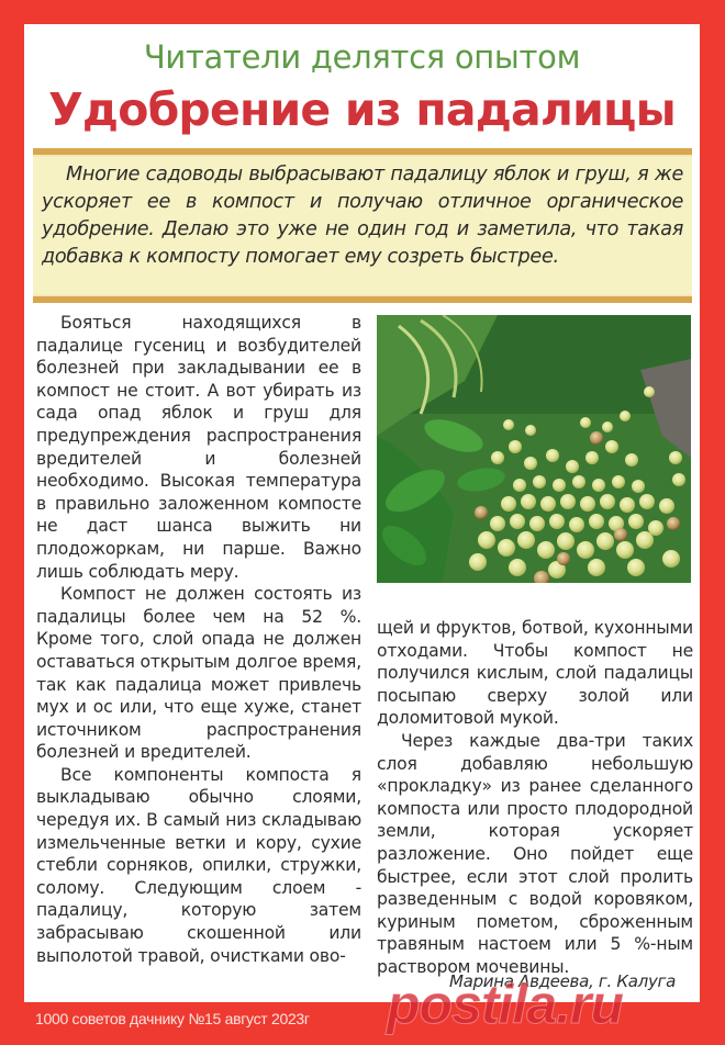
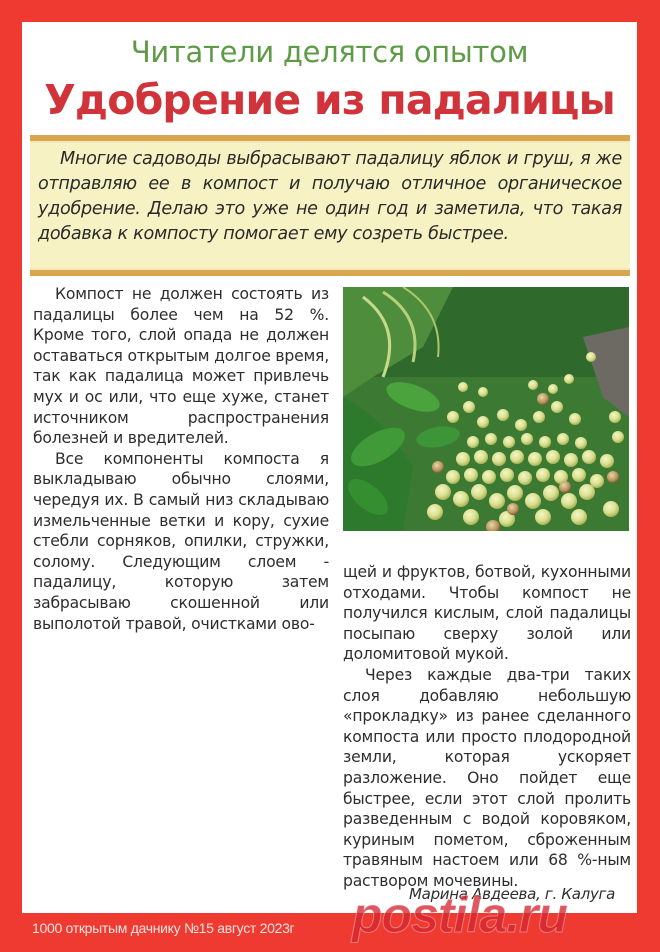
  Читатели делятся опытом
  Удобрение из падалицы
- Многие садоводы выбрасывают падалицу яблок и груш, я же ускоряет ее в компост и получаю отличное органическое удобрение. Делаю это уже не один год и заметила, что такая добавка к компосту помогает ему созреть быстрее.
+ Многие садоводы выбрасывают падалицу яблок и груш, я же отправляю ее в компост и получаю отличное органическое удобрение. Делаю это уже не один год и заметила, что такая добавка к компосту помогает ему созреть быстрее.
- Бояться находящихся в падалице гусениц и возбудителей болезней при закладывании ее в компост не стоит. А вот убирать из сада опад яблок и груш для предупреждения распространения вредителей и болезней необходимо. Высокая температура в правильно заложенном компосте не даст шанса выжить ни плодожоркам, ни парше. Важно лишь соблюдать меру.
  Компост не должен состоять из падалицы более чем на 52 %. Кроме того, слой опада не должен оставаться открытым долгое время, так как падалица может привлечь мух и ос или, что еще хуже, станет источником распространения болезней и вредителей.
  Все компоненты компоста я выкладываю обычно слоями, чередуя их. В самый низ складываю измельченные ветки и кору, сухие стебли сорняков, опилки, стружки, солому. Следующим слоем - падалицу, которую затем забрасываю скошенной или выполотой травой, очистками ово-
  щей и фруктов, ботвой, кухонными отходами. Чтобы компост не получился кислым, слой падалицы посыпаю сверху золой или доломитовой мукой.
- Через каждые два-три таких слоя добавляю небольшую «прокладку» из ранее сделанного компоста или просто плодородной земли, которая ускоряет разложение. Оно пойдет еще быстрее, если этот слой пролить разведенным с водой коровяком, куриным пометом, сброженным травяным настоем или 5 %-ным раствором мочевины.
+ Через каждые два-три таких слоя добавляю небольшую «прокладку» из ранее сделанного компоста или просто плодородной земли, которая ускоряет разложение. Оно пойдет еще быстрее, если этот слой пролить разведенным с водой коровяком, куриным пометом, сброженным травяным настоем или 68 %-ным раствором мочевины.
  Марина Авдеева, г. Калуга
- 1000 советов дачнику №15 август 2023г
+ 1000 открытым дачнику №15 август 2023г
  postila.ru
